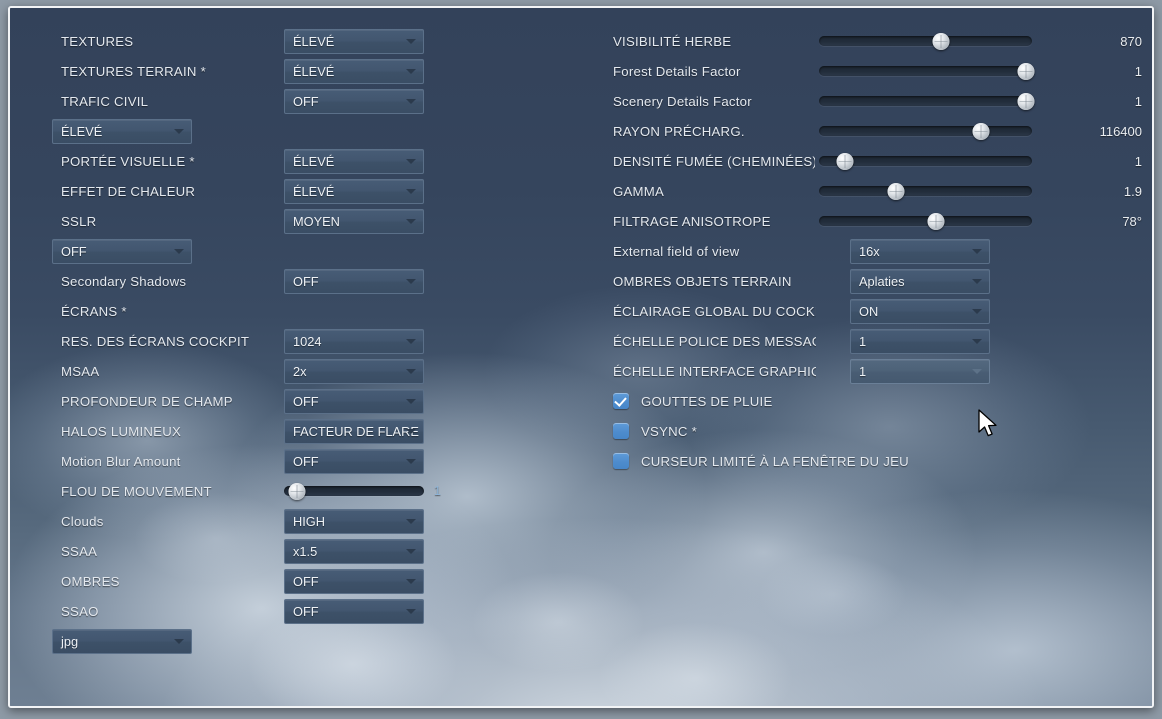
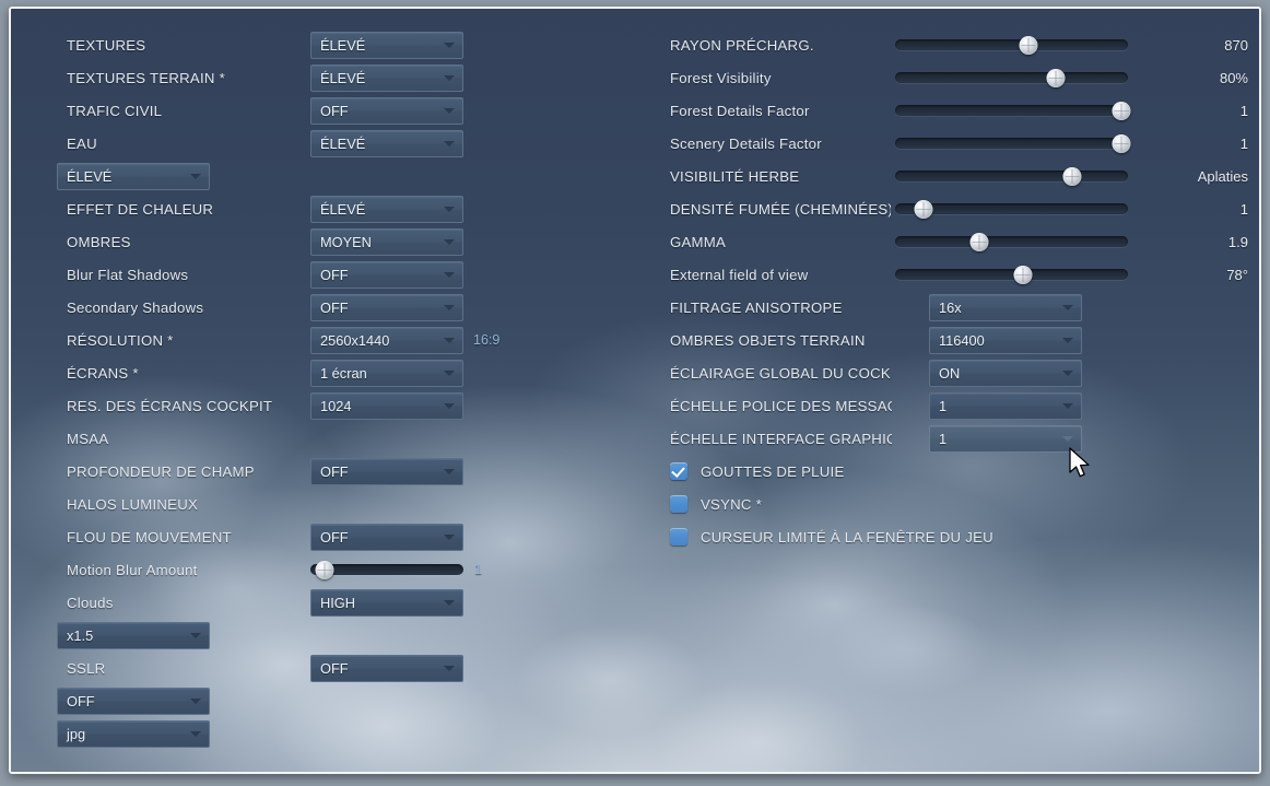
  TEXTURES
  ÉLEVÉ
  TEXTURES TERRAIN *
  ÉLEVÉ
  TRAFIC CIVIL
  OFF
+ EAU
  ÉLEVÉ
- PORTÉE VISUELLE *
  ÉLEVÉ
  EFFET DE CHALEUR
  ÉLEVÉ
- SSLR
+ OMBRES
  MOYEN
+ Blur Flat Shadows
  OFF
  Secondary Shadows
  OFF
+ RÉSOLUTION *
+ 2560x1440
+ 16:9
  ÉCRANS *
+ 1 écran
  RES. DES ÉCRANS COCKPIT
  1024
  MSAA
- 2x
  PROFONDEUR DE CHAMP
  OFF
  HALOS LUMINEUX
- FACTEUR DE FLARE
- Motion Blur Amount
+ FLOU DE MOUVEMENT
  OFF
- FLOU DE MOUVEMENT
+ Motion Blur Amount
  1
  Clouds
  HIGH
- SSAA
  x1.5
- OMBRES
+ SSLR
  OFF
- SSAO
  OFF
  jpg
- VISIBILITÉ HERBE
+ RAYON PRÉCHARG.
  870
+ Forest Visibility
+ 80%
  Forest Details Factor
  1
  Scenery Details Factor
  1
- RAYON PRÉCHARG.
+ VISIBILITÉ HERBE
- 116400
+ Aplaties
  DENSITÉ FUMÉE (CHEMINÉES)
  1
  GAMMA
  1.9
- FILTRAGE ANISOTROPE
+ External field of view
  78°
- External field of view
+ FILTRAGE ANISOTROPE
  16x
  OMBRES OBJETS TERRAIN
- Aplaties
+ 116400
  ÉCLAIRAGE GLOBAL DU COCK
  ON
  ÉCHELLE POLICE DES MESSA
  1
  ÉCHELLE INTERFACE GRAPHI
  1
  GOUTTES DE PLUIE
  VSYNC *
  CURSEUR LIMITÉ À LA FENÊTRE DU JEU
